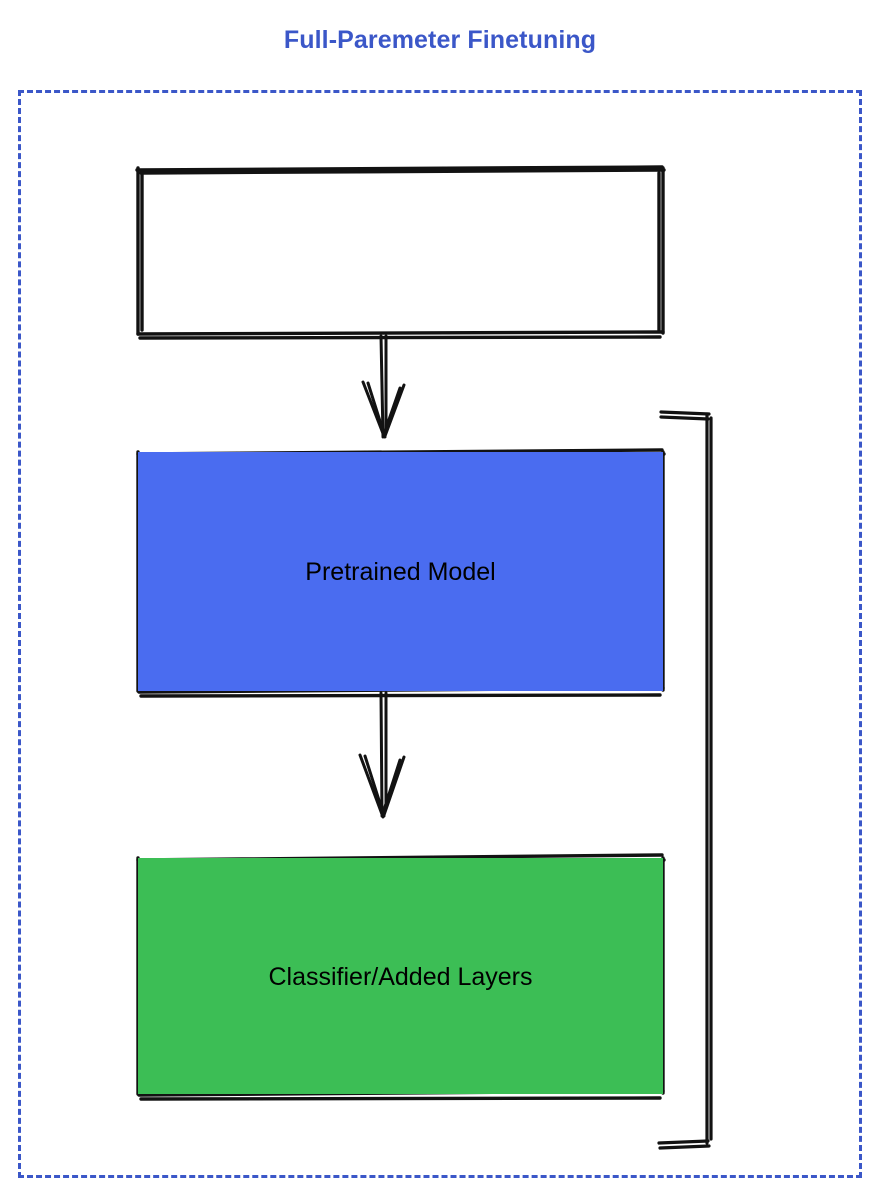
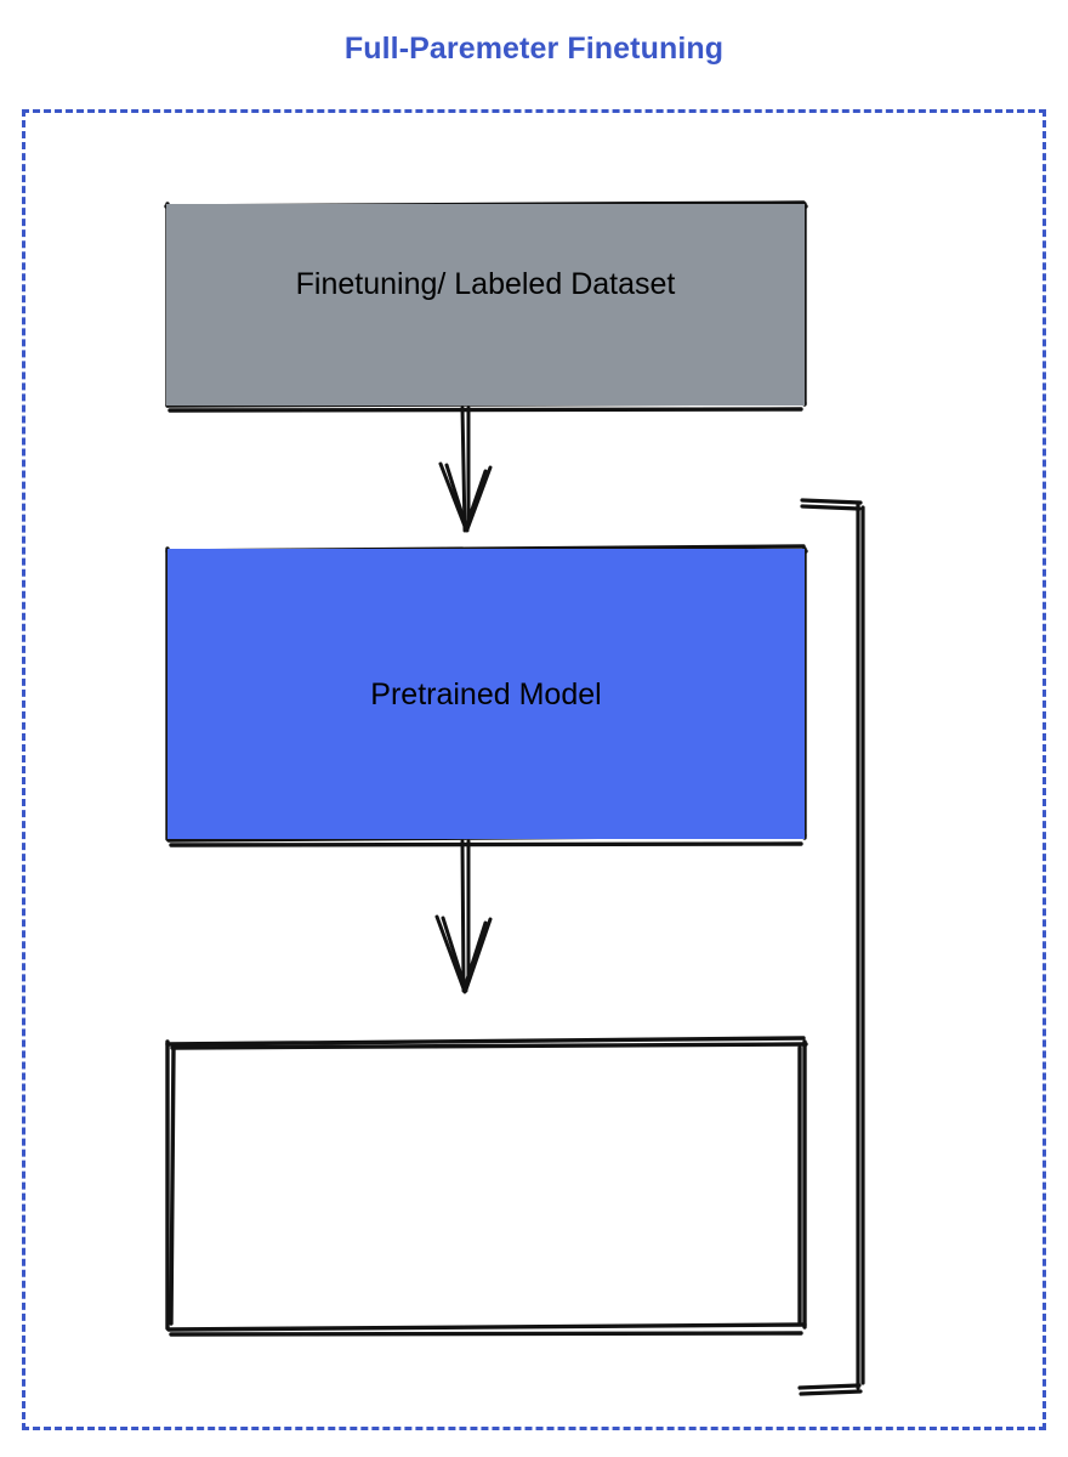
  Full-Paremeter Finetuning
+ Finetuning/ Labeled Dataset
  Pretrained Model
- Classifier/Added Layers
